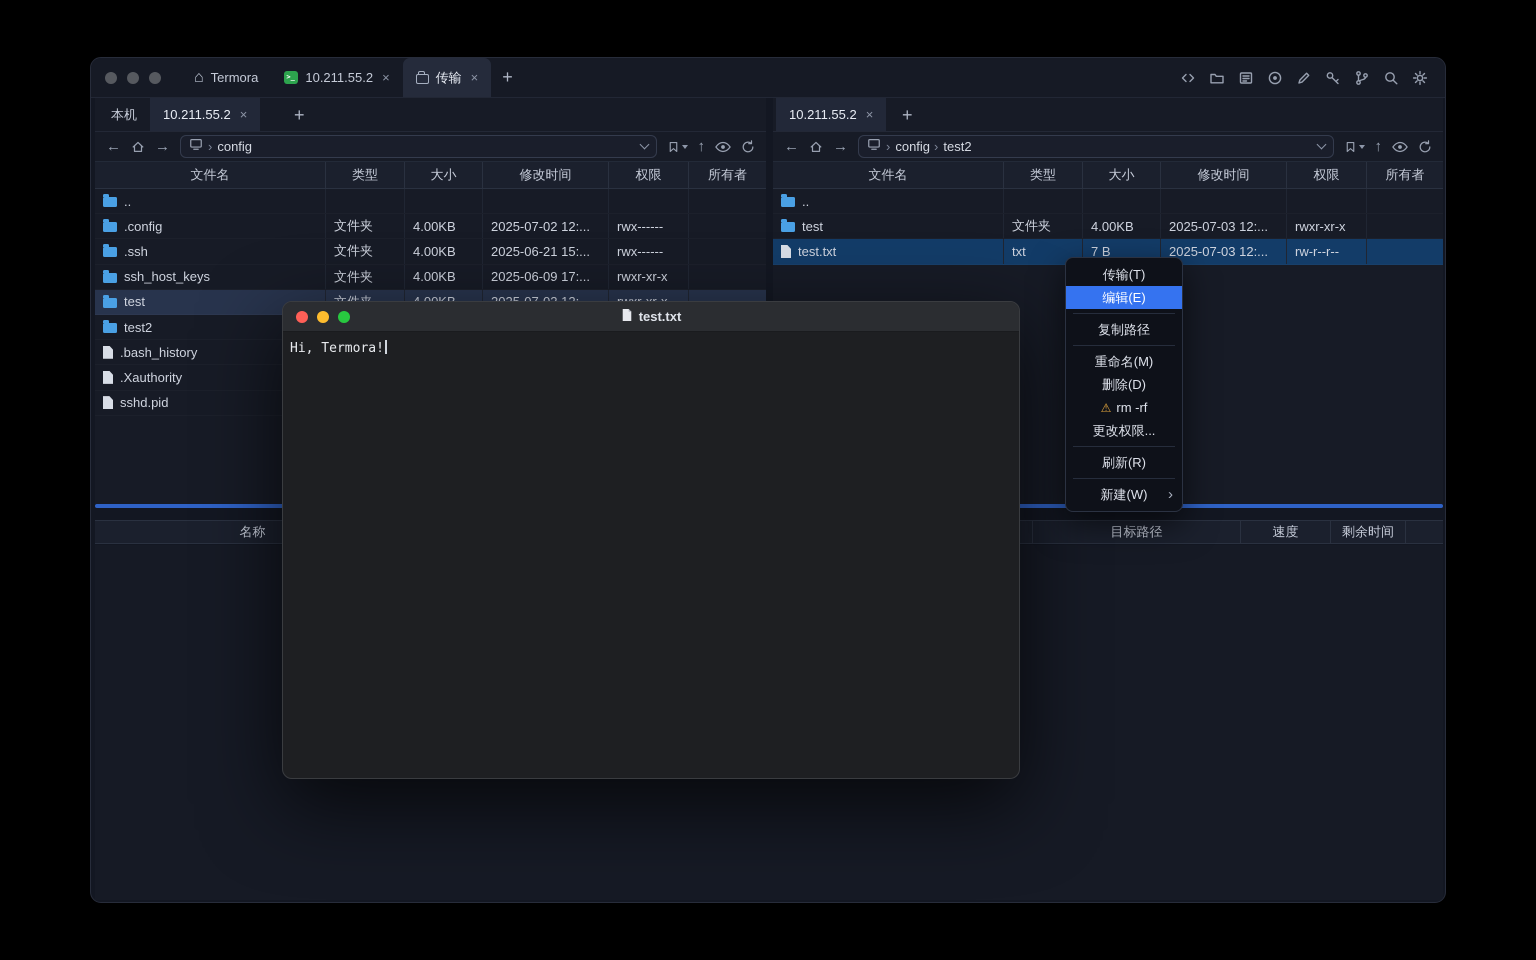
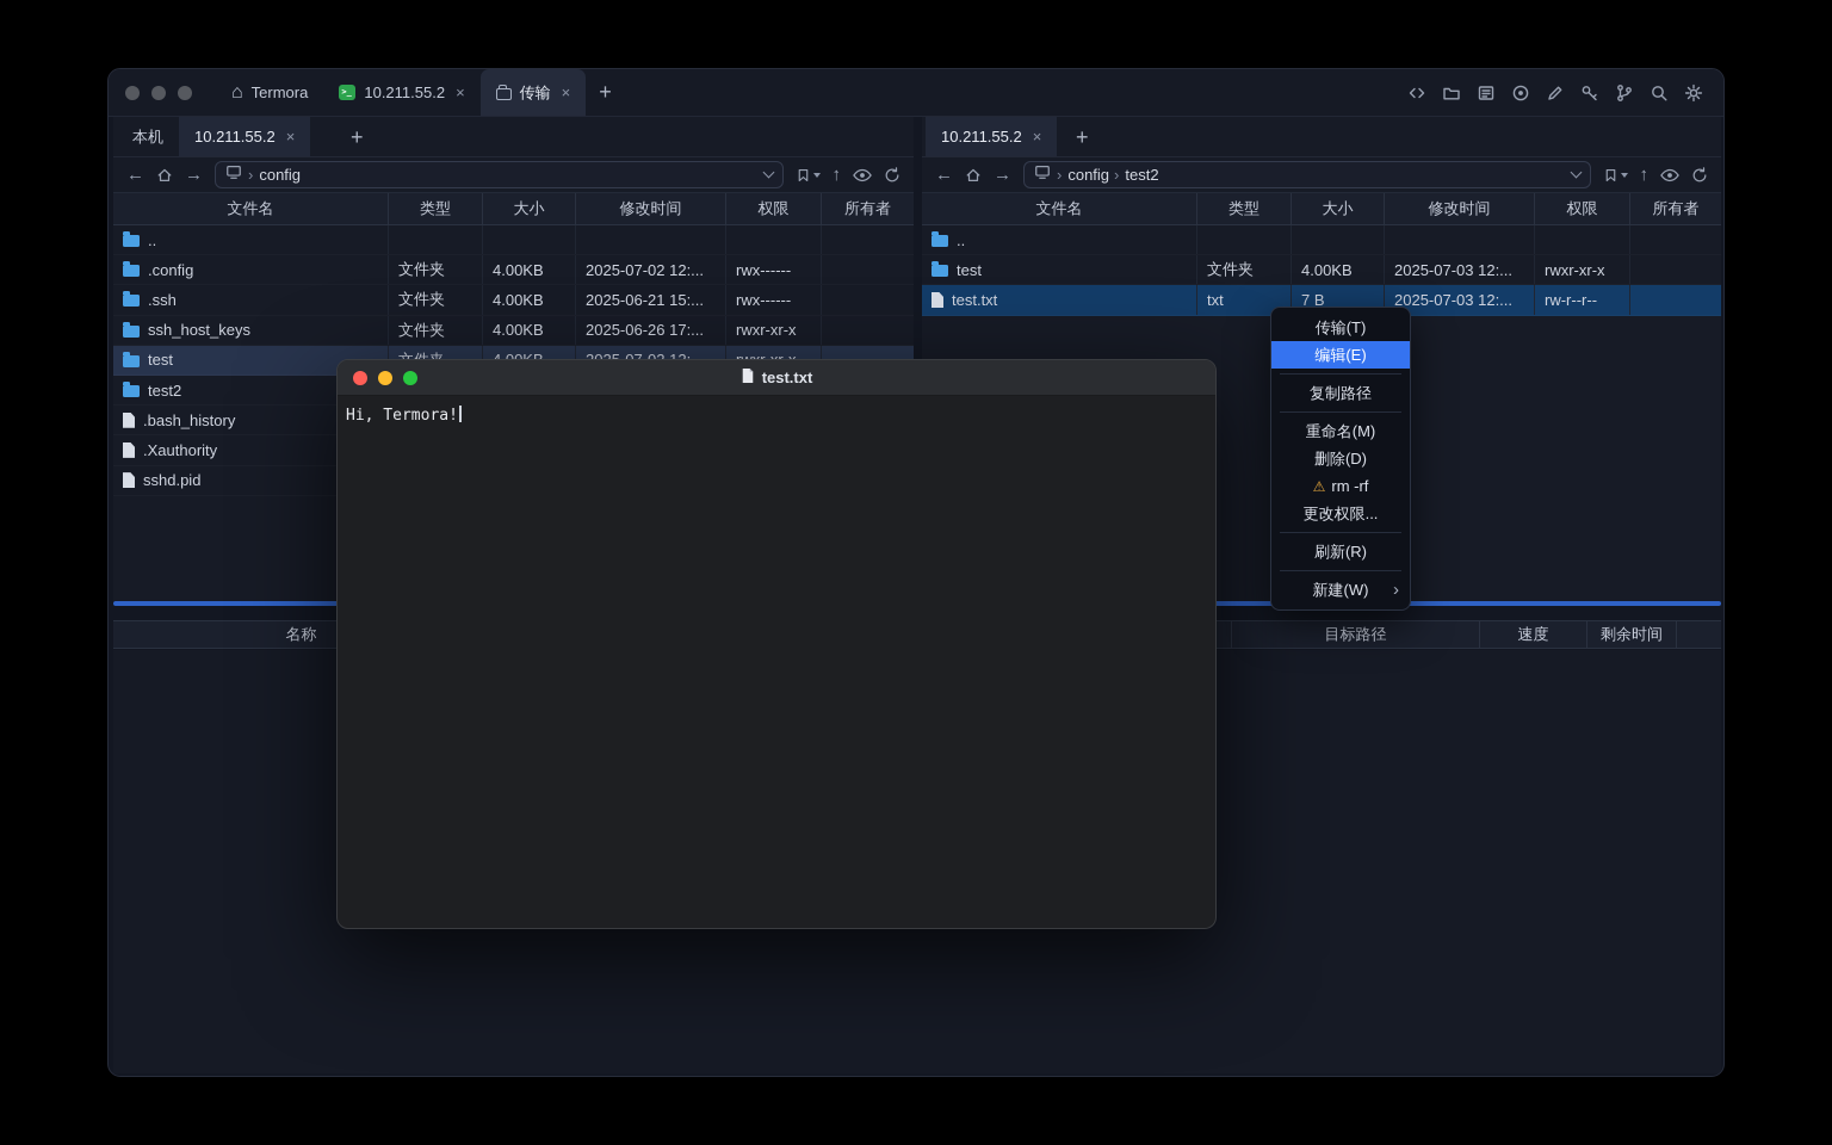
  Termora
  10.211.55.2
  传输
  本机
  10.211.55.2
  config
  文件名
  类型
  大小
  修改时间
  权限
  所有者
  ..
  .config
  文件夹
  4.00KB
  2025-07-02 12:...
  rwx------
  .ssh
  文件夹
  4.00KB
  2025-06-21 15:...
  rwx------
  ssh_host_keys
  文件夹
  4.00KB
- 2025-06-09 17:...
+ 2025-06-26 17:...
  rwxr-xr-x
  test
  test2
  .bash_history
  .Xauthority
  sshd.pid
  10.211.55.2
  config
  test2
  文件名
  类型
  大小
  修改时间
  权限
  所有者
  ..
  test
  文件夹
  4.00KB
  2025-07-03 12:...
  rwxr-xr-x
  test.txt
  txt
  7 B
  2025-07-03 12:...
  rw-r--r--
  名称
  目标路径
  速度
  剩余时间
  传输(T)
  编辑(E)
  复制路径
  重命名(M)
  删除(D)
  rm -rf
  更改权限...
  刷新(R)
  新建(W)
  test.txt
  Hi, Termora!
